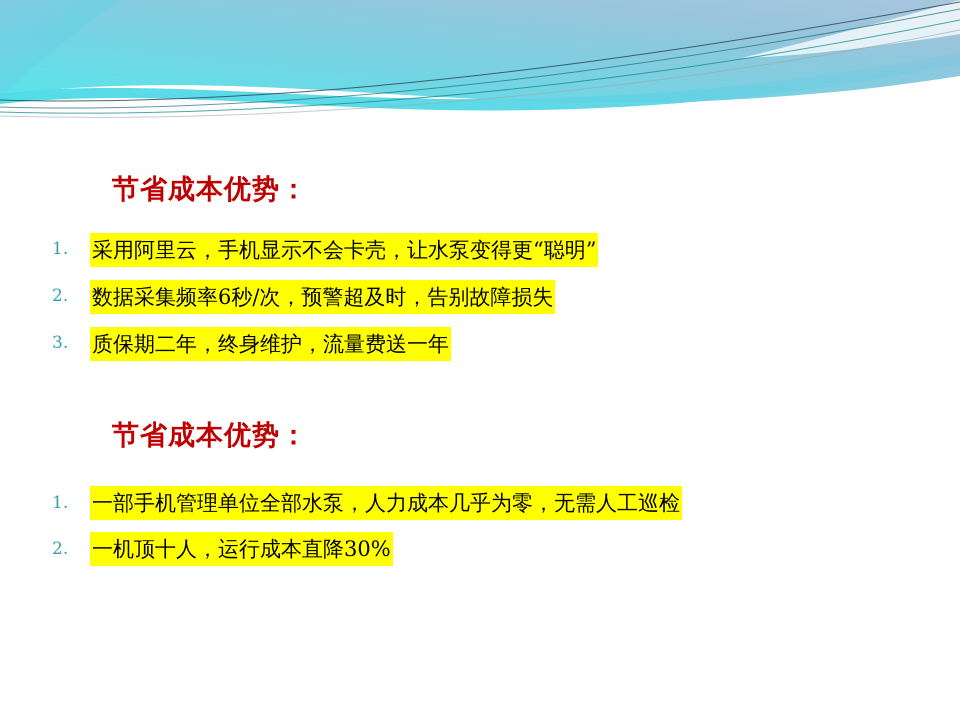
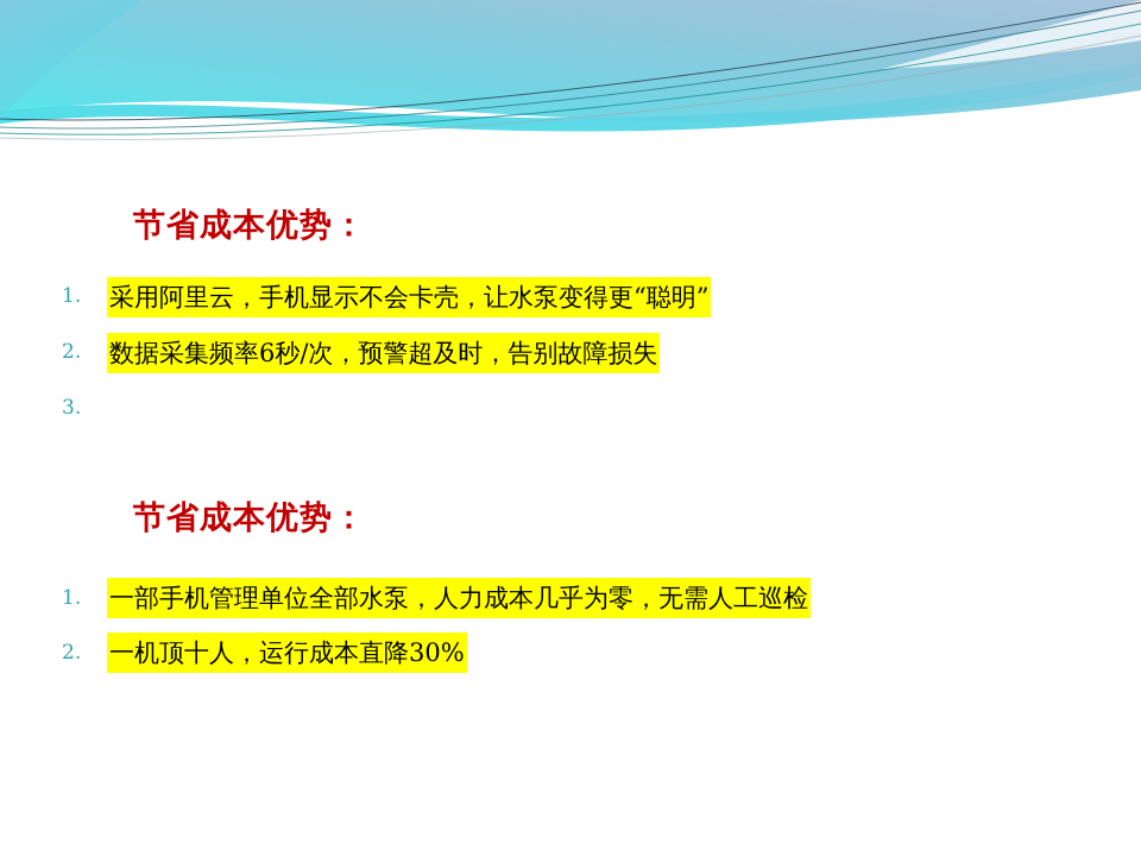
  节省成本优势：
  1.
  采用阿里云，手机显示不会卡壳，让水泵变得更“聪明”
  2.
  数据采集频率6秒/次，预警超及时，告别故障损失
  3.
- 质保期二年，终身维护，流量费送一年
  节省成本优势：
  1.
  一部手机管理单位全部水泵，人力成本几乎为零，无需人工巡检
  2.
  一机顶十人，运行成本直降30%
